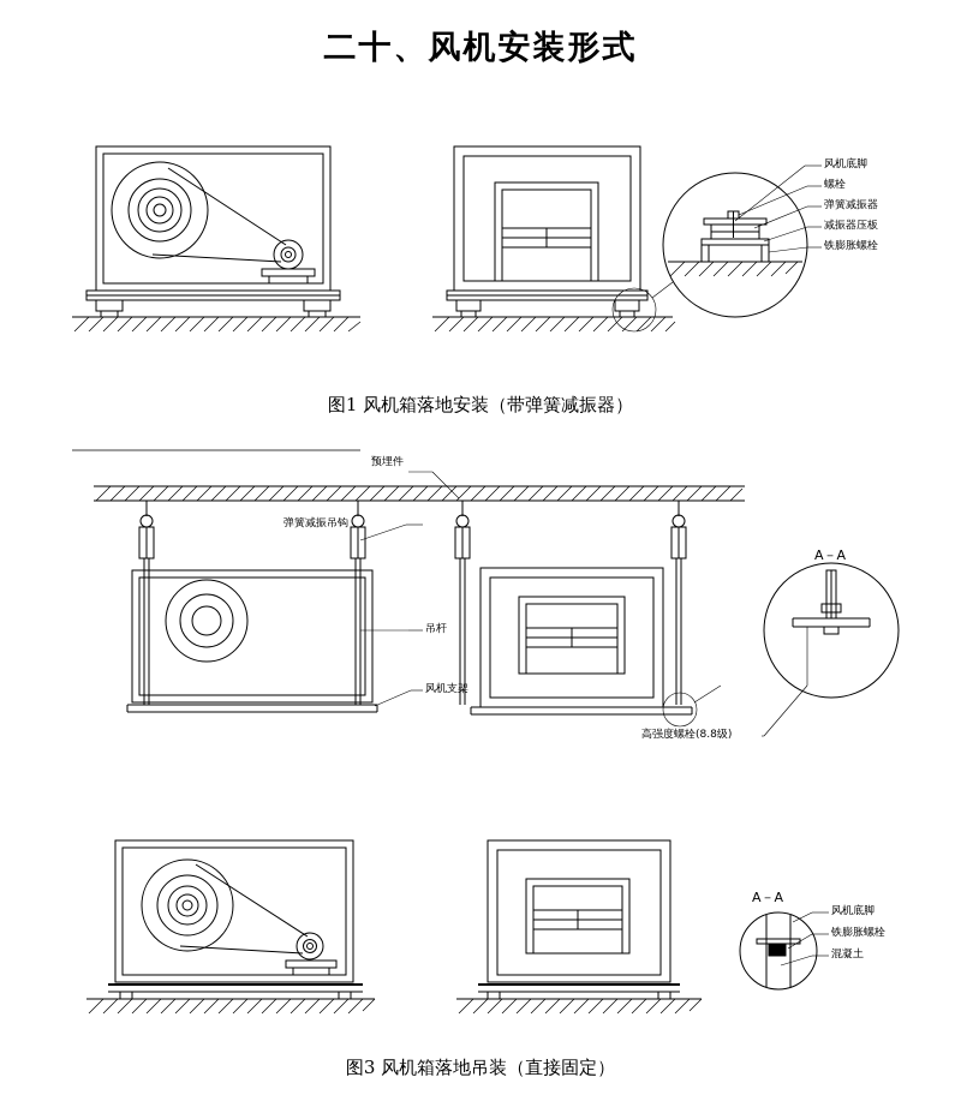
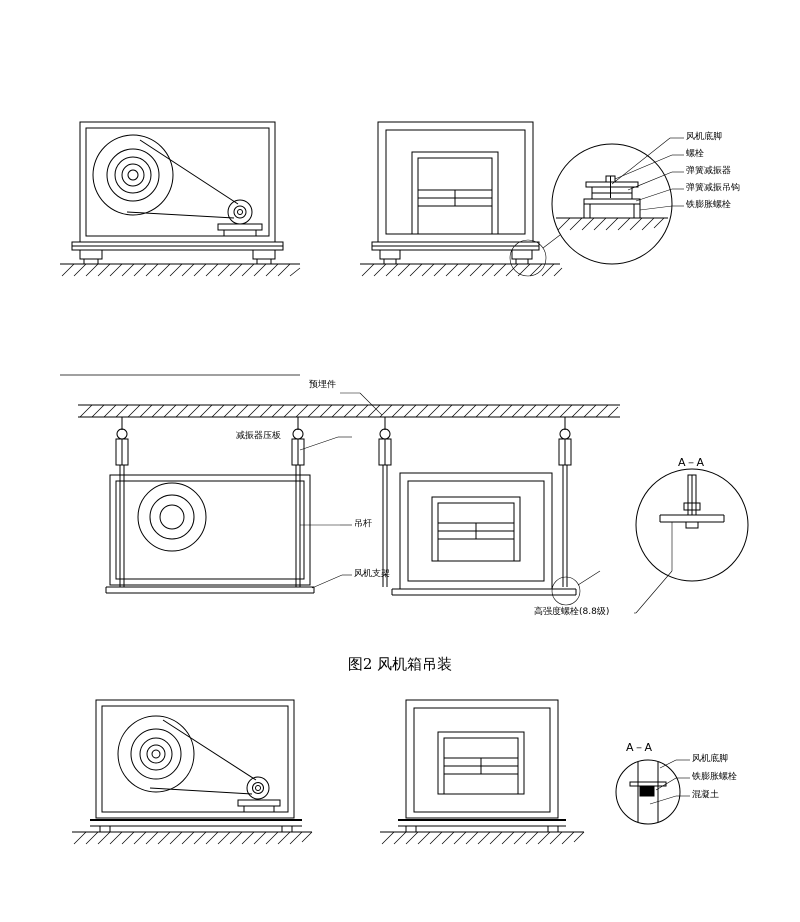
- 二十、风机安装形式
  风机底脚
  螺栓
  弹簧减振器
- 减振器压板
+ 弹簧减振吊钩
  铁膨胀螺栓
- 图1 风机箱落地安装（带弹簧减振器）
  预埋件
- 弹簧减振吊钩
+ 减振器压板
  吊杆
  风机支架
  高强度螺栓(8.8级)
  A－A
+ 图2 风机箱吊装
  A－A
  风机底脚
  铁膨胀螺栓
  混凝土
- 图3 风机箱落地吊装（直接固定）
